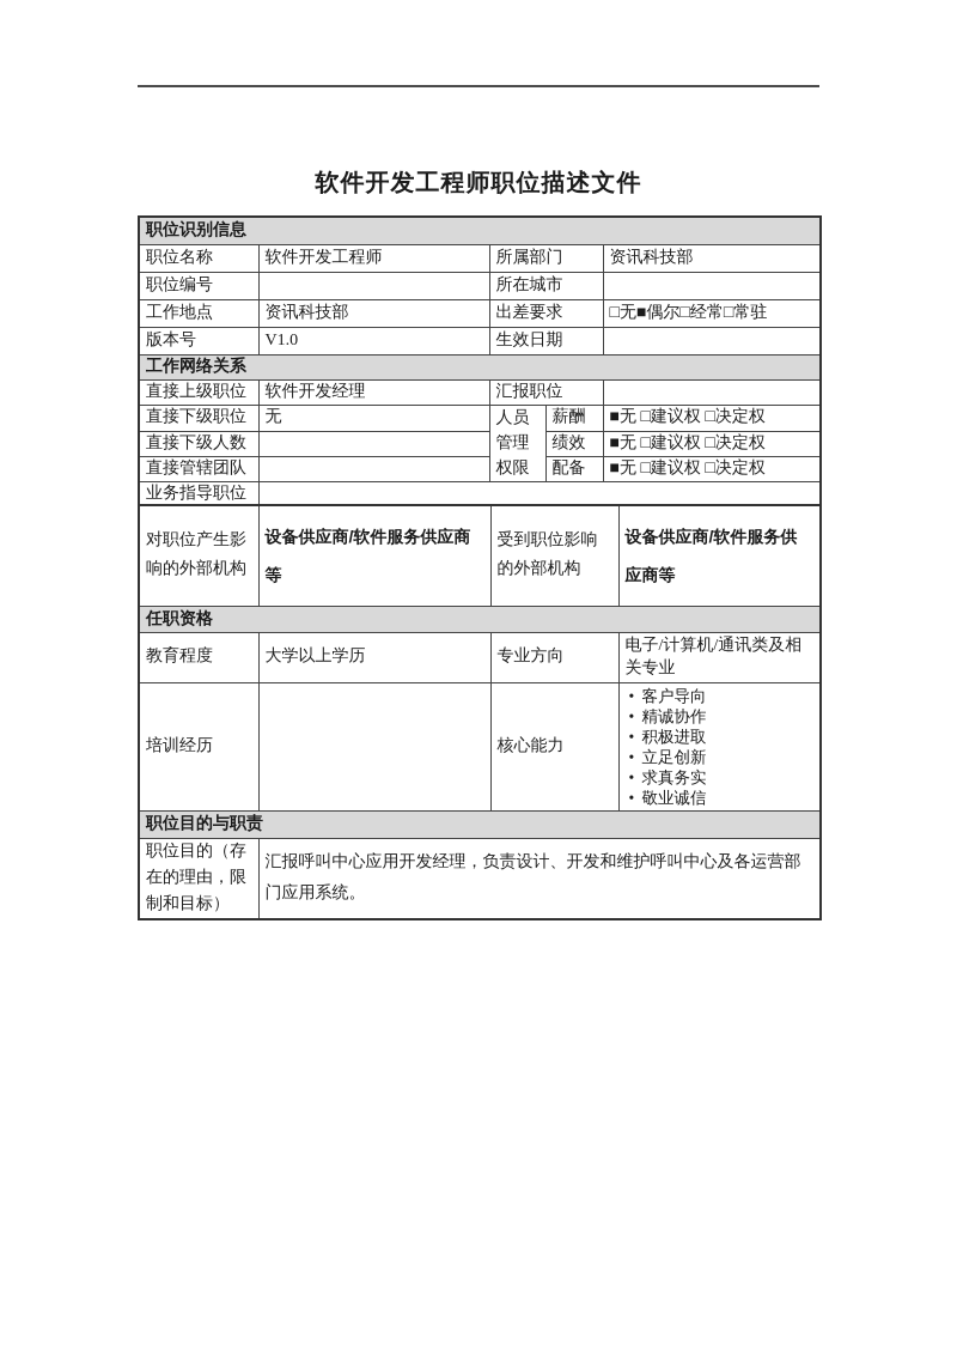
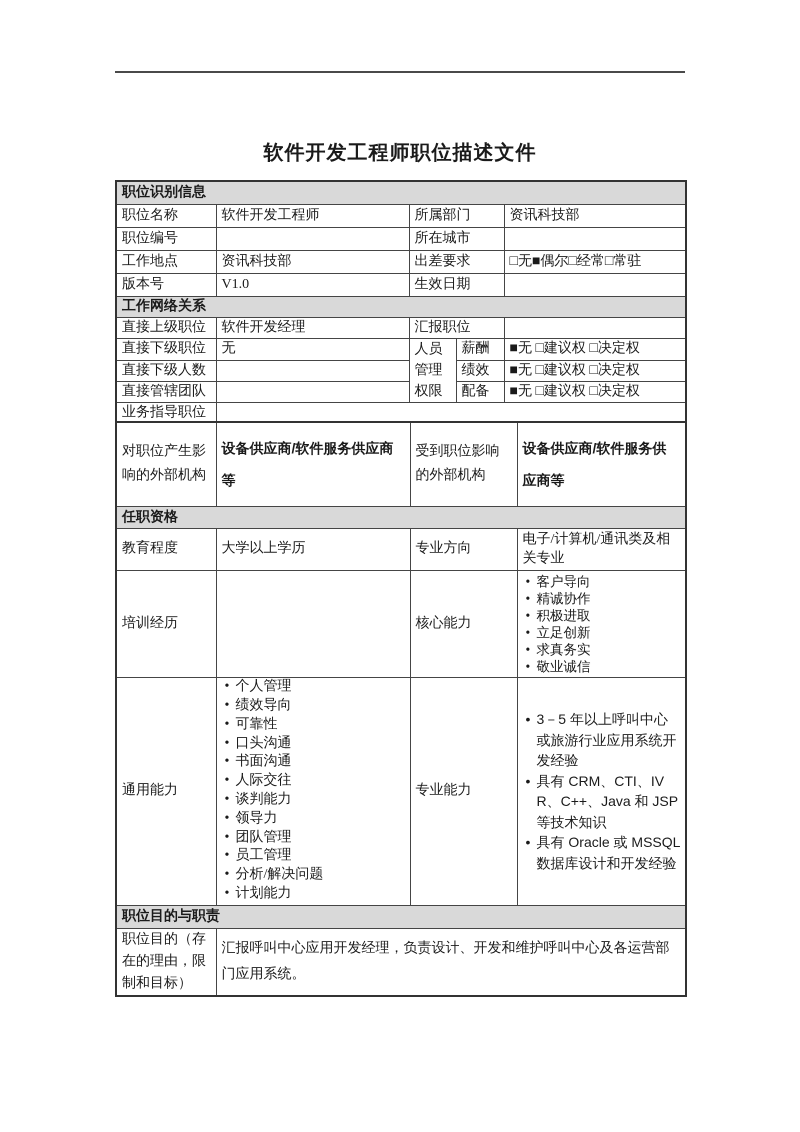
  软件开发工程师职位描述文件
  职位识别信息
  职位名称	软件开发工程师	所属部门	资讯科技部
  职位编号		所在城市
  工作地点	资讯科技部	出差要求	□无■偶尔□经常□常驻
  版本号	V1.0	生效日期
  工作网络关系
  直接上级职位	软件开发经理	汇报职位
  直接下级职位	无	人员管理权限	薪酬	■无 □建议权 □决定权
  直接下级人数		绩效	■无 □建议权 □决定权
  直接管辖团队		配备	■无 □建议权 □决定权
  业务指导职位
  对职位产生影响的外部机构	设备供应商/软件服务供应商等	受到职位影响的外部机构	设备供应商/软件服务供应商等
  任职资格
  教育程度	大学以上学历	专业方向	电子/计算机/通讯类及相关专业
  培训经历		核心能力	客户导向 精诚协作 积极进取 立足创新 求真务实 敬业诚信
+ 通用能力	个人管理 绩效导向 可靠性 口头沟通 书面沟通 人际交往 谈判能力 领导力 团队管理 员工管理 分析/解决问题 计划能力	专业能力	3－5 年以上呼叫中心或旅游行业应用系统开发经验 具有 CRM、CTI、IVR、C++、Java 和 JSP 等技术知识 具有 Oracle 或 MSSQL 数据库设计和开发经验
  职位目的与职责
  职位目的（存在的理由，限制和目标）	汇报呼叫中心应用开发经理，负责设计、开发和维护呼叫中心及各运营部门应用系统。
